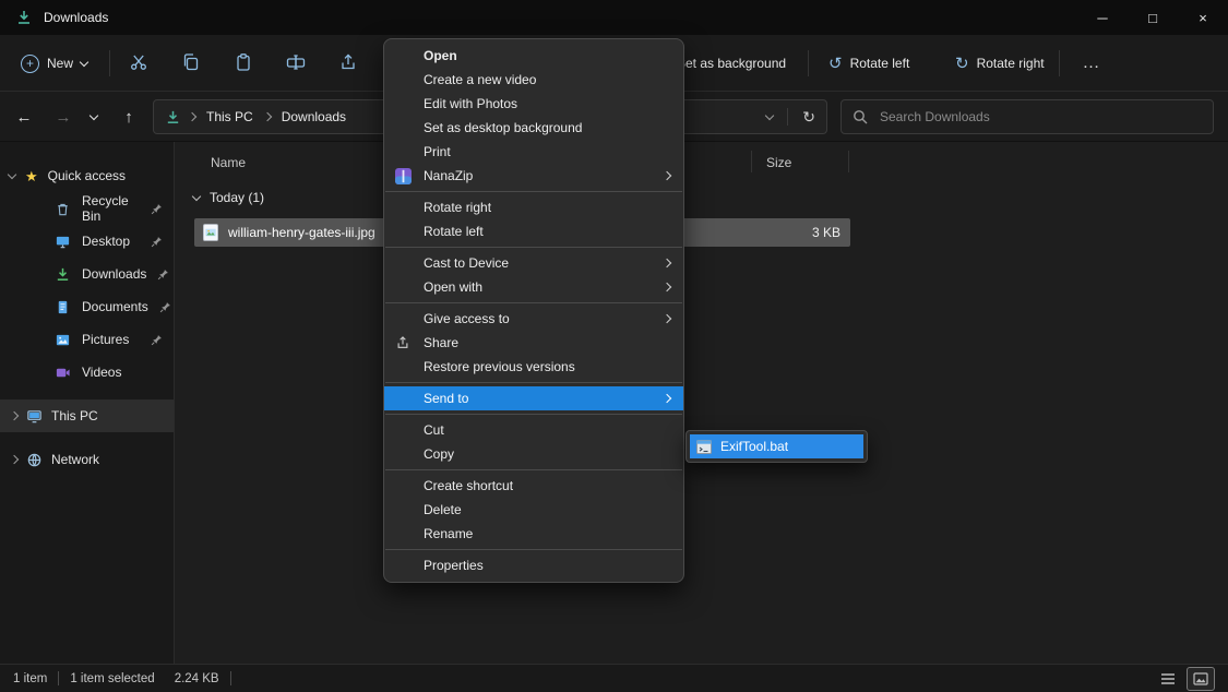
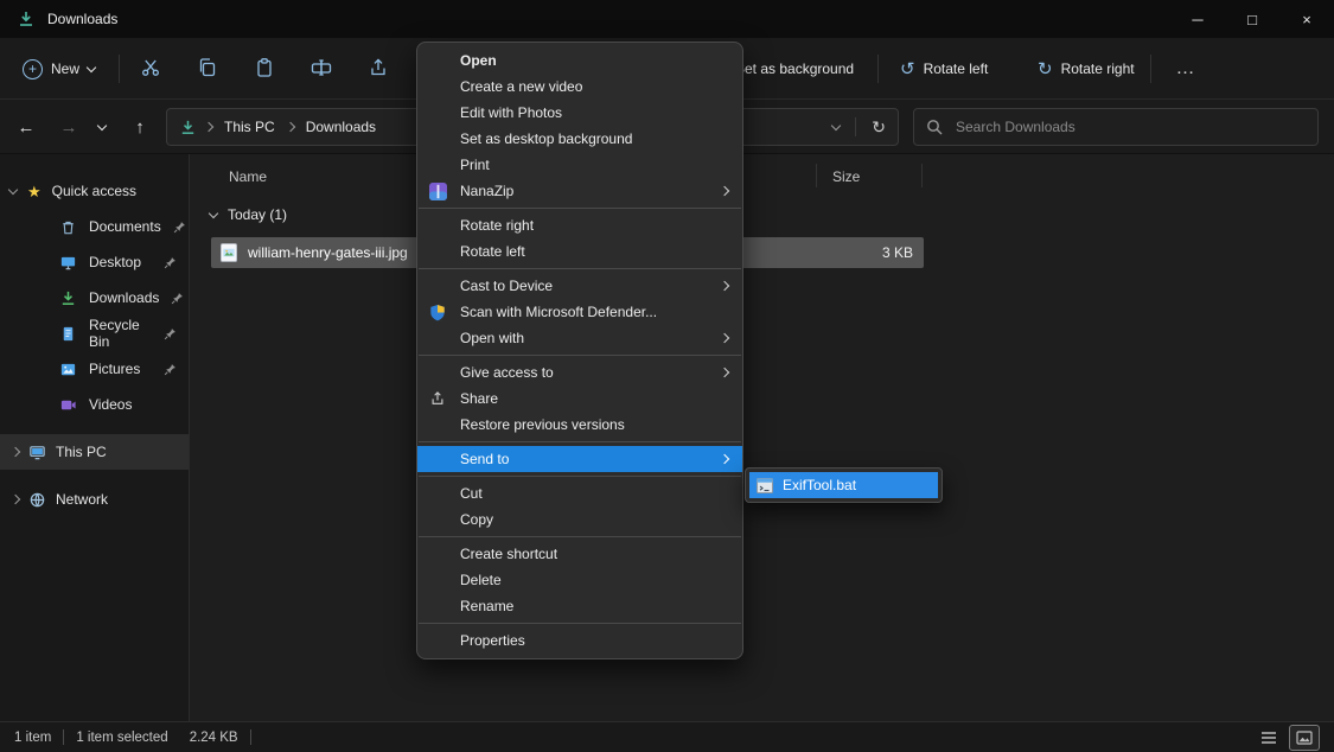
  Downloads
  ─
  □
  ×
  +
  New
  et as background
  ↺
  Rotate left
  ↻
  Rotate right
  …
  ←
  →
  ↑
  This PC
  Downloads
  ↻
  Search Downloads
  ★
  Quick access
- Recycle Bin
+ Documents
  Desktop
  Downloads
- Documents
+ Recycle Bin
  Pictures
  Videos
  This PC
  Network
  Name
  Size
  Today (1)
  william-henry-gates-iii.jpg
  3 KB
  Open
  Create a new video
  Edit with Photos
  Set as desktop background
  Print
  NanaZip
  Rotate right
  Rotate left
  Cast to Device
+ Scan with Microsoft Defender...
  Open with
  Give access to
  Share
  Restore previous versions
  Send to
  Cut
  Copy
  Create shortcut
  Delete
  Rename
  Properties
  ExifTool.bat
  1 item
  1 item selected
  2.24 KB
